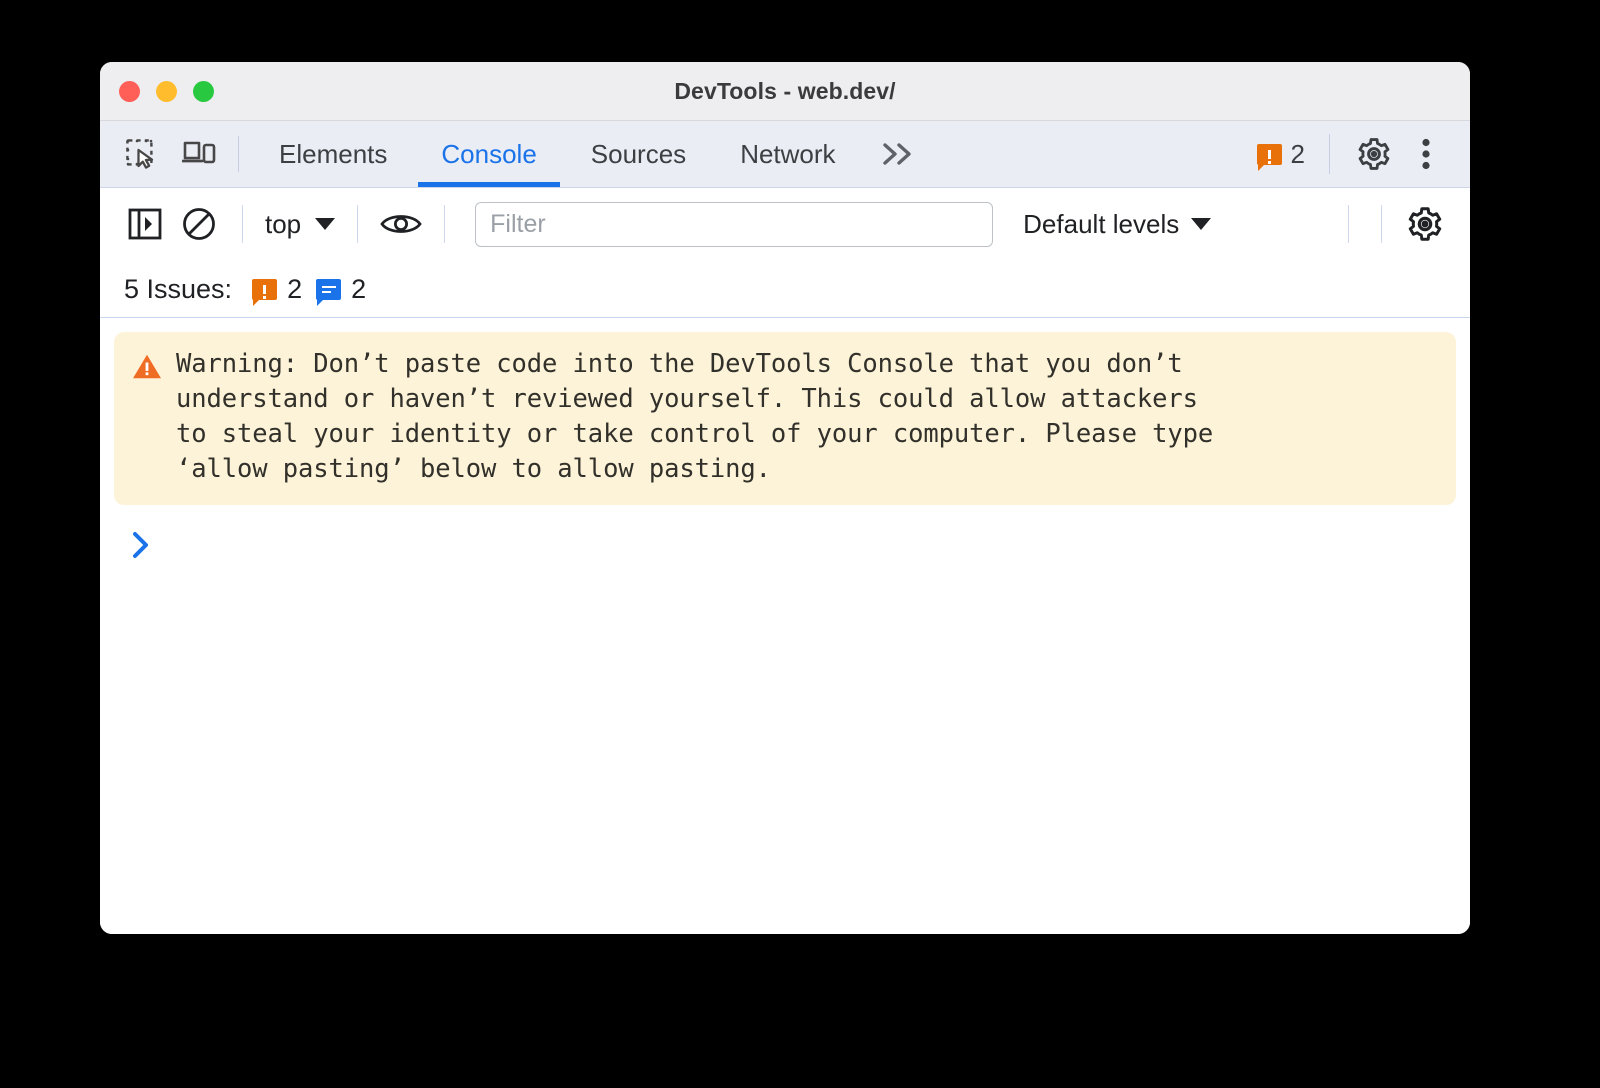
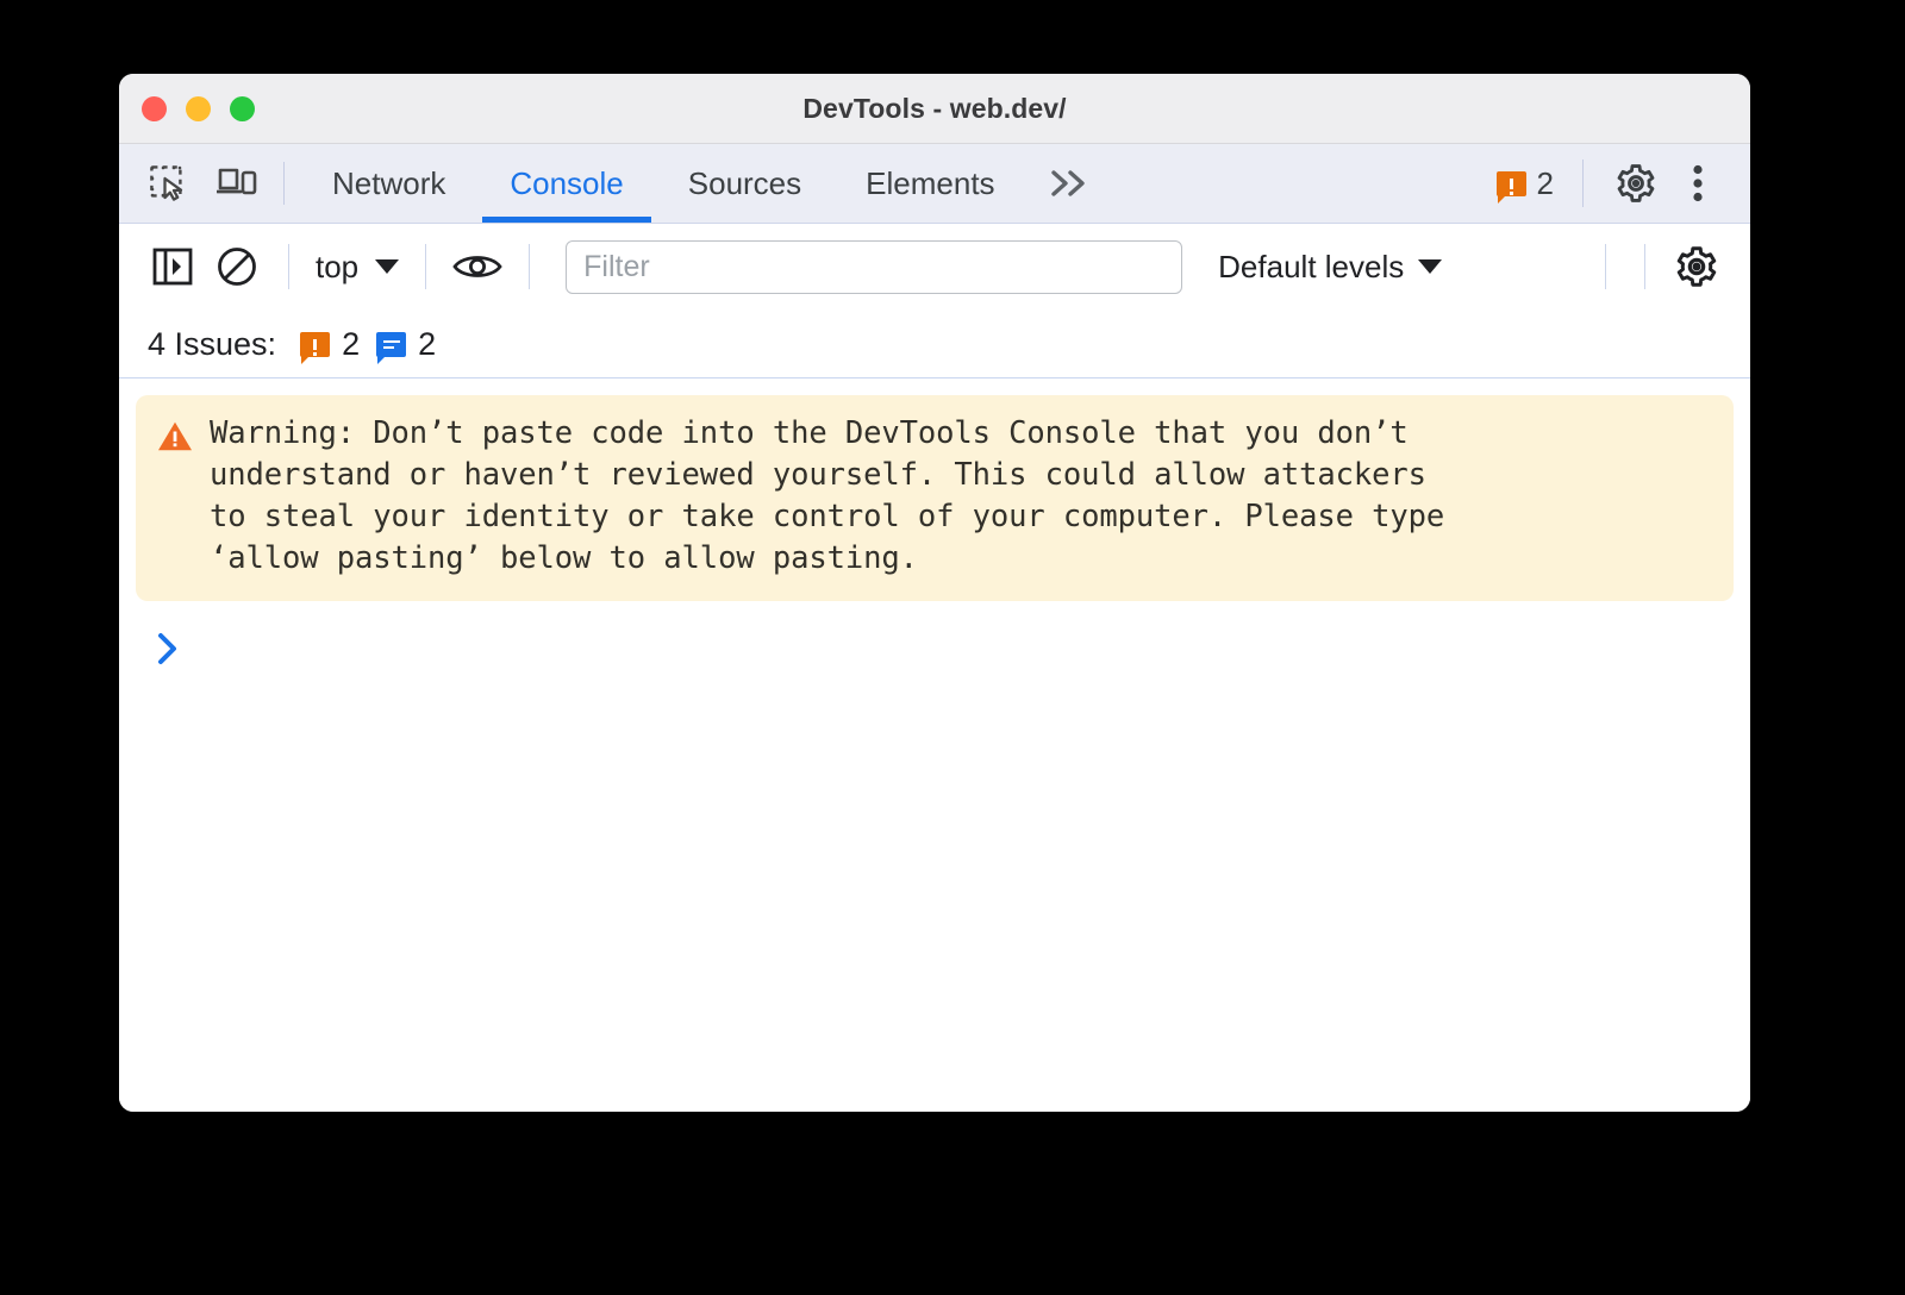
  DevTools - web.dev/
- Elements
+ Network
  Console
  Sources
- Network
+ Elements
  2
  top
  Filter
  Default levels
- 5 Issues:
+ 4 Issues:
  2
  2
  Warning: Don’t paste code into the DevTools Console that you don’t
  understand or haven’t reviewed yourself. This could allow attackers
  to steal your identity or take control of your computer. Please type
  ‘allow pasting’ below to allow pasting.
